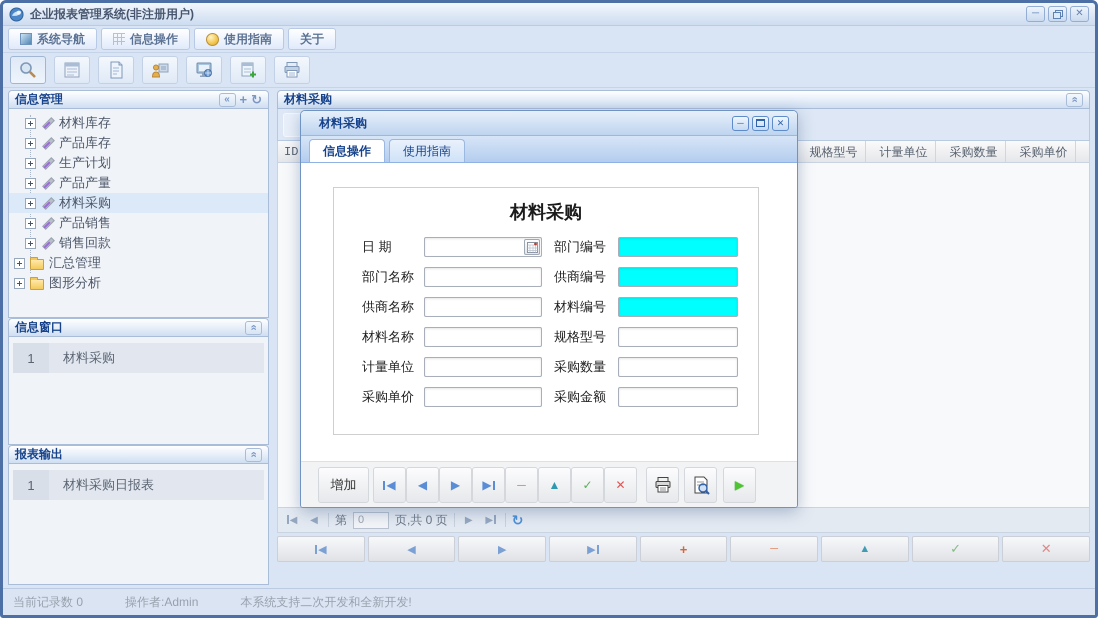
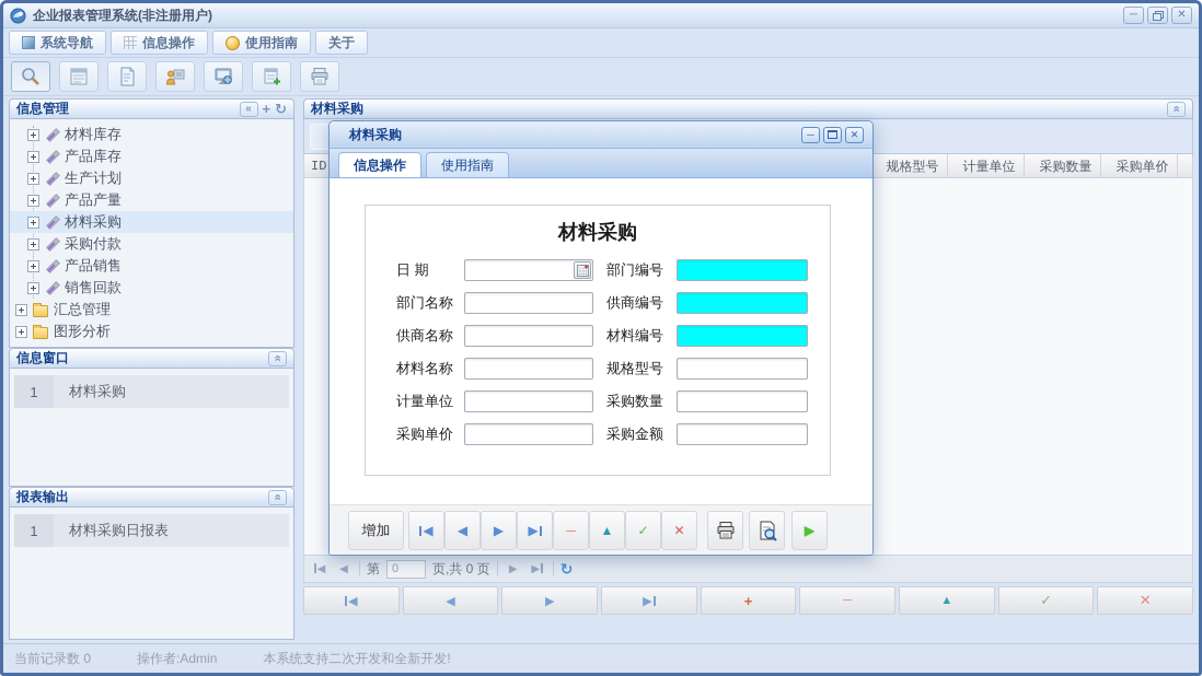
  企业报表管理系统(非注册用户)
  ─
  ✕
  系统导航
  信息操作
  使用指南
  关于
  信息管理
  «
  +
  ↻
  材料库存
  产品库存
  生产计划
  产品产量
  材料采购
+ 采购付款
  产品销售
  销售回款
  汇总管理
  图形分析
  信息窗口
  1
  材料采购
  报表输出
  1
  材料采购日报表
  材料采购
  ID
  规格型号
  计量单位
  采购数量
  采购单价
  ◀
  ◀
  第
  0
  页,共 0 页
  ▶
  ▶
  ↻
  ◀
  ◀
  ▶
  ▶
  +
  ─
  ▲
  ✓
  ✕
  材料采购
  ─
  ✕
  信息操作
  使用指南
  材料采购
  日 期
  部门编号
  部门名称
  供商编号
  供商名称
  材料编号
  材料名称
  规格型号
  计量单位
  采购数量
  采购单价
  采购金额
  增加
  ◀
  ◀
  ▶
  ▶
  ─
  ▲
  ✓
  ✕
  ▶
  当前记录数 0
  操作者:Admin
  本系统支持二次开发和全新开发!
